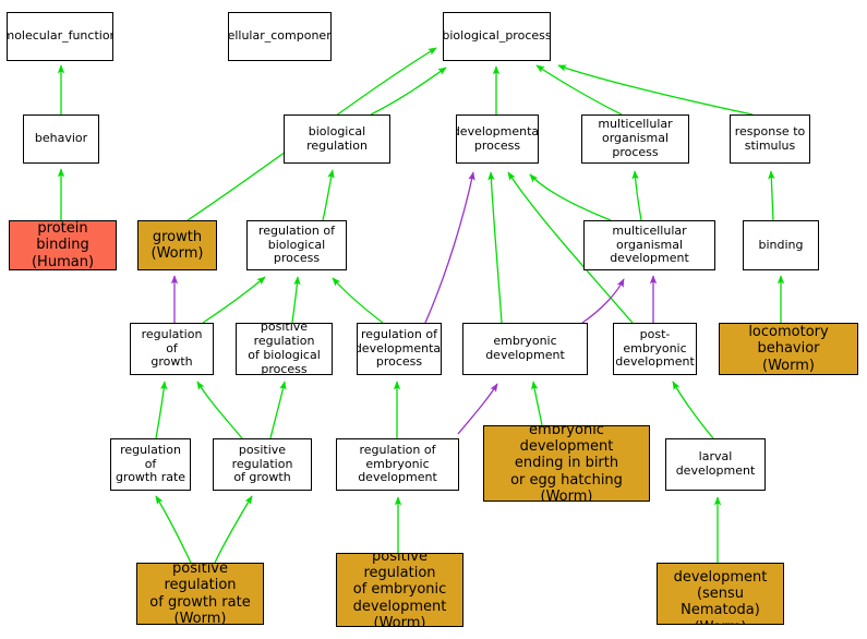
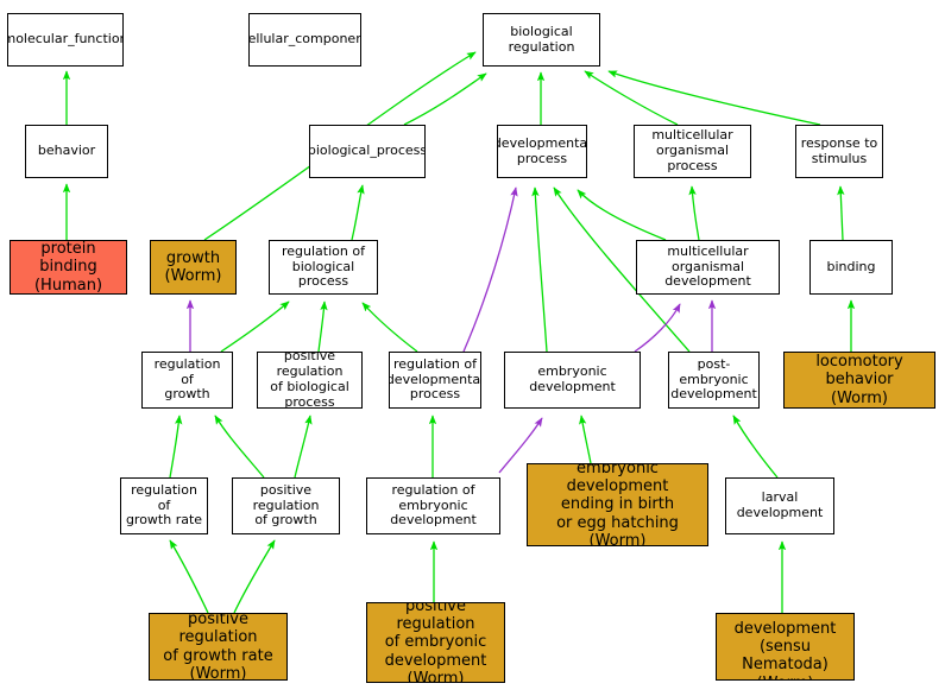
  molecular_functio
  ellular_componen
- biological_process
+ biological regulation
  behavior
- biological regulation
+ biological_process
  developmenta
  process
  multicellular
  organismal process
  response to
  stimulus
  protein binding
  (Human)
  growth
  (Worm)
  regulation of
  biological process
  multicellular
  organismal development
  binding
  regulation of
  growth
  positive regulation
  of biological
  process
  regulation of
  developmenta
  process
  embryonic development
  post-embryonic
  development
  locomotory behavior
  (Worm)
  regulation of
  growth rate
  positive regulation
  of growth
  regulation of
  embryonic development
  embryonic development
  ending in birth
  or egg hatching
  (Worm)
  larval development
  positive regulation
  of growth rate
  (Worm)
  positive regulation
  of embryonic
  development
  (Worm)
  (sensu Nematoda)
